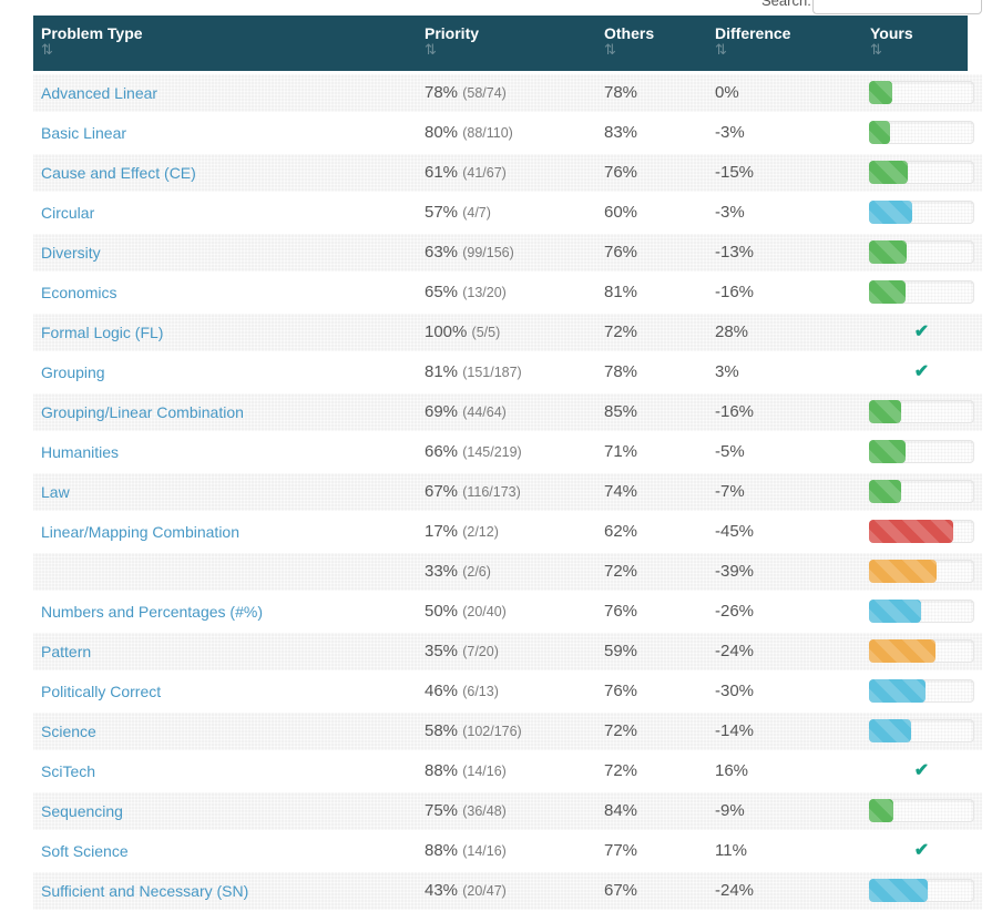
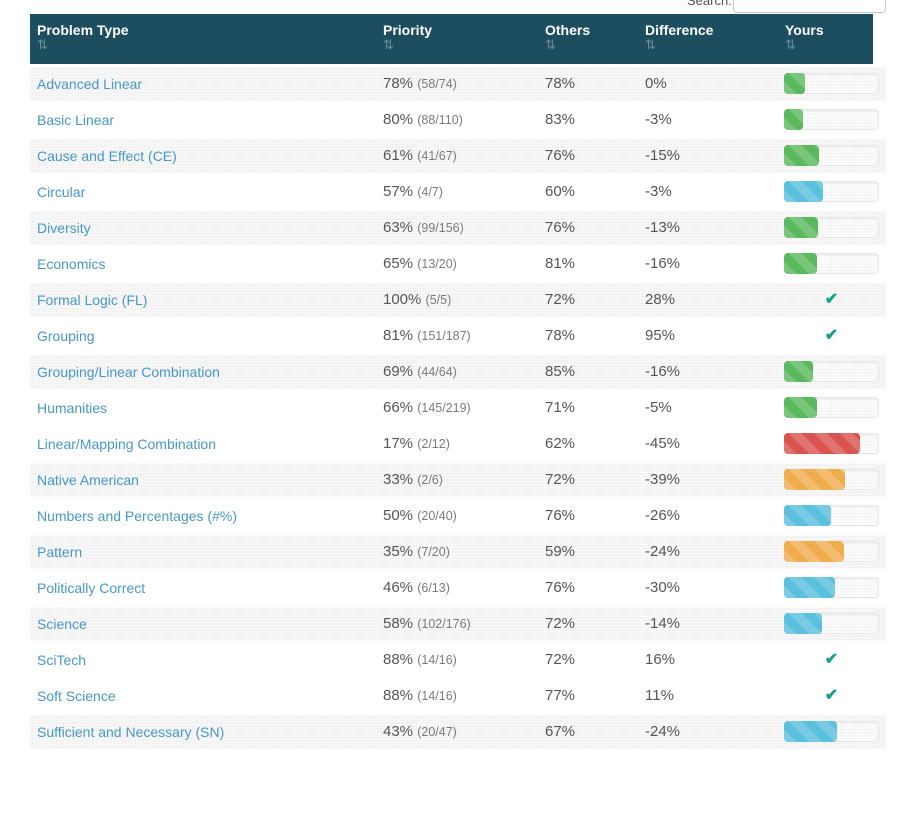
  Search:
  Problem Type
  ⇅
  Priority
  ⇅
  Others
  ⇅
  Difference
  ⇅
  Yours
  ⇅
  Advanced Linear
  78% (58/74)
  78%
  0%
  Basic Linear
  80% (88/110)
  83%
  -3%
  Cause and Effect (CE)
  61% (41/67)
  76%
  -15%
  Circular
  57% (4/7)
  60%
  -3%
  Diversity
  63% (99/156)
  76%
  -13%
  Economics
  65% (13/20)
  81%
  -16%
  Formal Logic (FL)
  100% (5/5)
  72%
  28%
  ✔
  Grouping
  81% (151/187)
  78%
- 3%
+ 95%
  ✔
  Grouping/Linear Combination
  69% (44/64)
  85%
  -16%
  Humanities
  66% (145/219)
  71%
  -5%
- Law
- 67% (116/173)
- 74%
- -7%
  Linear/Mapping Combination
  17% (2/12)
  62%
  -45%
+ Native American
  33% (2/6)
  72%
  -39%
  Numbers and Percentages (#%)
  50% (20/40)
  76%
  -26%
  Pattern
  35% (7/20)
  59%
  -24%
  Politically Correct
  46% (6/13)
  76%
  -30%
  Science
  58% (102/176)
  72%
  -14%
  SciTech
  88% (14/16)
  72%
  16%
  ✔
- Sequencing
- 75% (36/48)
- 84%
- -9%
  Soft Science
  88% (14/16)
  77%
  11%
  ✔
  Sufficient and Necessary (SN)
  43% (20/47)
  67%
  -24%
